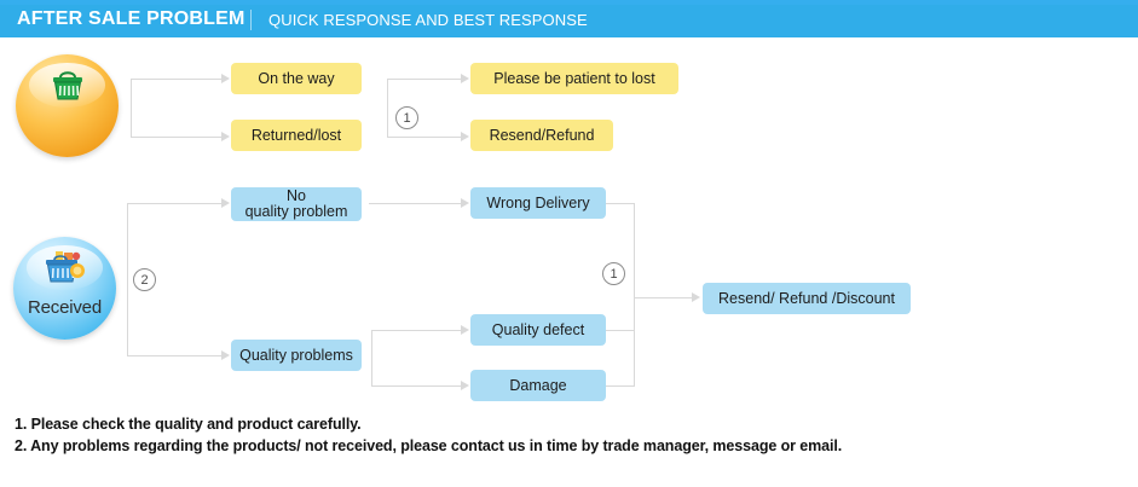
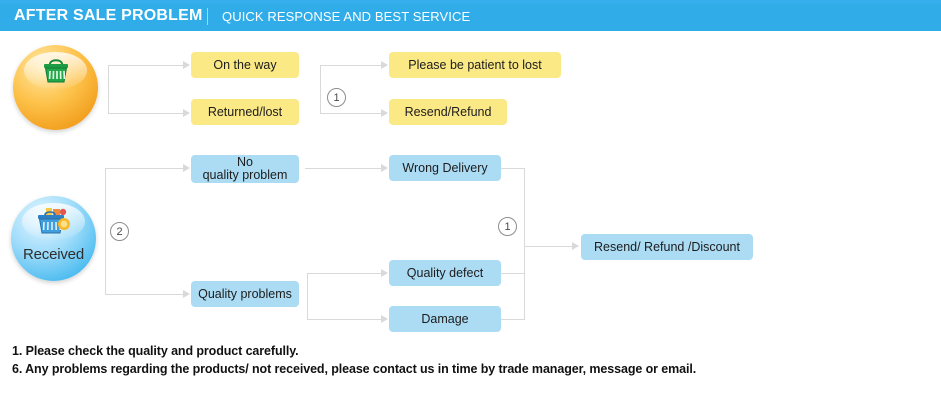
  AFTER SALE PROBLEM
- QUICK RESPONSE AND BEST RESPONSE
+ QUICK RESPONSE AND BEST SERVICE
  Received
  On the way
  Returned/lost
  1
  Please be patient to lost
  Resend/Refund
  2
  No
  quality problem
  Quality problems
  Wrong Delivery
  Quality defect
  Damage
  1
  Resend/ Refund /Discount
  1. Please check the quality and product carefully.
- 2. Any problems regarding the products/ not received, please contact us in time by trade manager, message or email.
+ 6. Any problems regarding the products/ not received, please contact us in time by trade manager, message or email.
